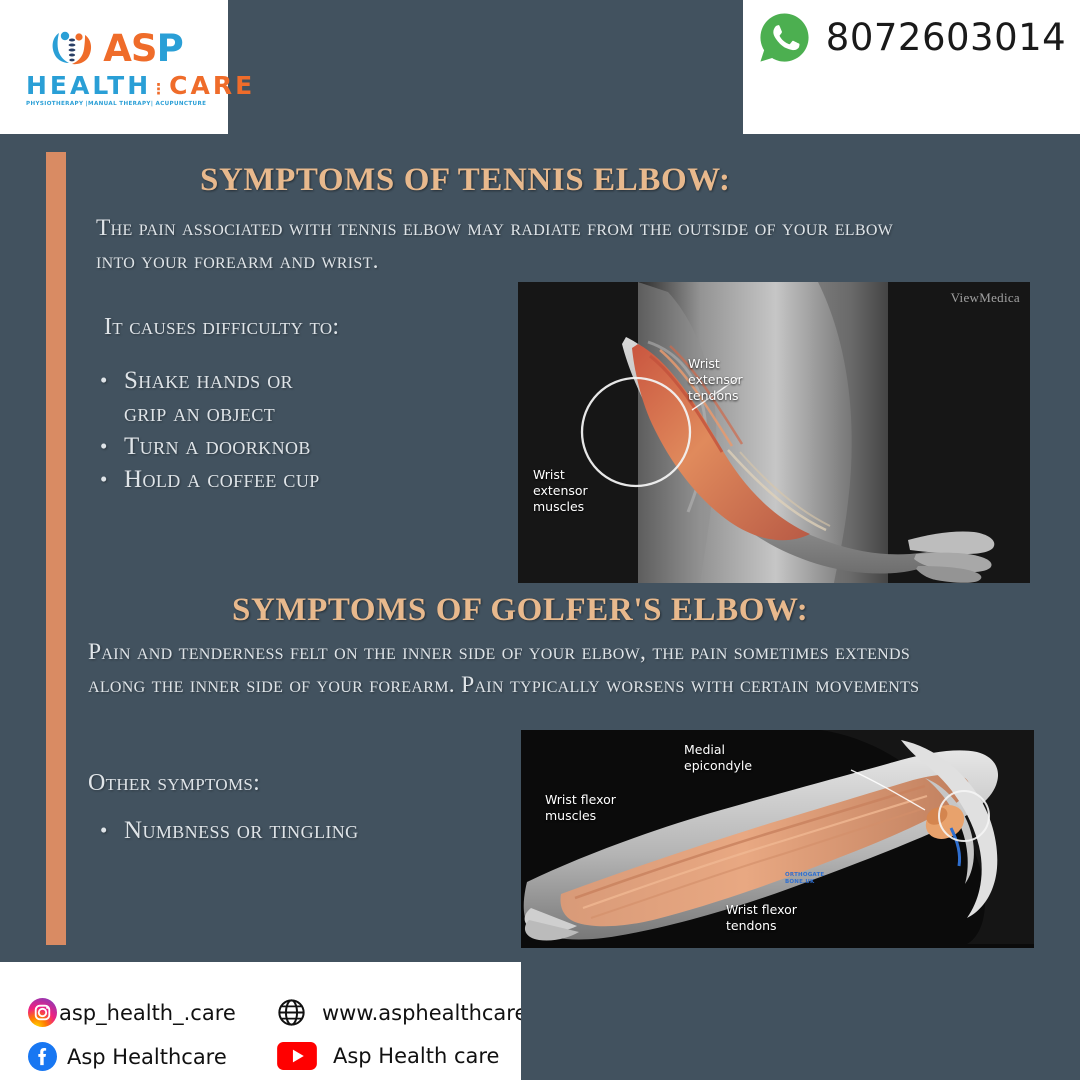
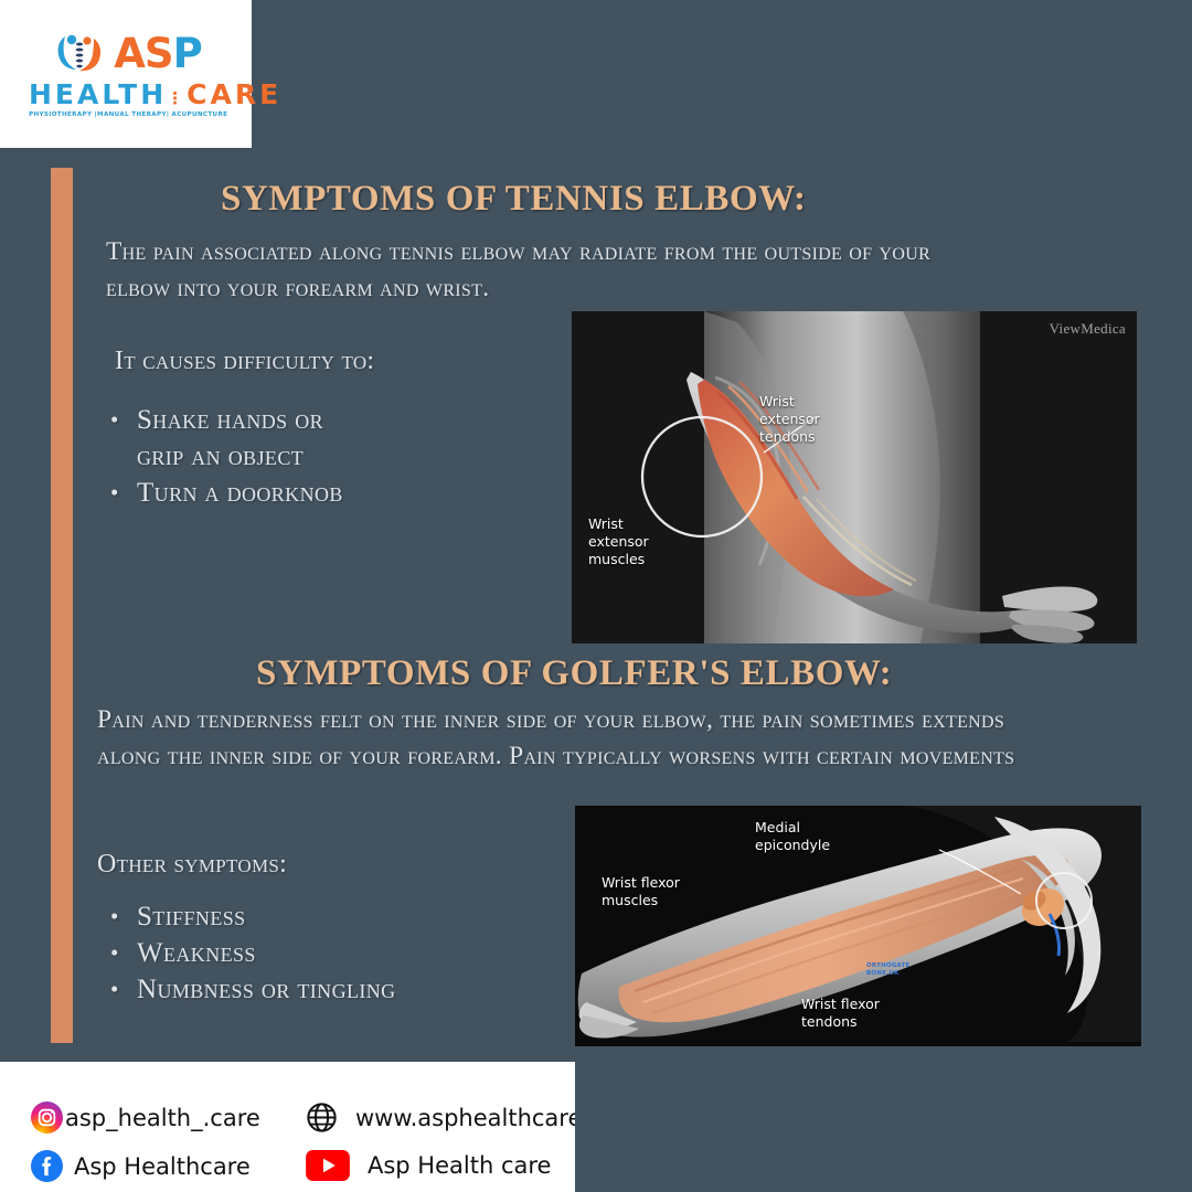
  ASP
  HEALTH⋮CARE
- 8072603014
  SYMPTOMS OF TENNIS ELBOW:
- The pain associated with tennis elbow may radiate from the outside of your elbow into your forearm and wrist.
+ The pain associated along tennis elbow may radiate from the outside of your elbow into your forearm and wrist.
  It causes difficulty to:
  Shake hands or
  grip an object
  Turn a doorknob
- Hold a coffee cup
  SYMPTOMS OF GOLFER'S ELBOW:
  Pain and tenderness felt on the inner side of your elbow, the pain sometimes extends along the inner side of your forearm. Pain typically worsens with certain movements
  Other symptoms:
+ Stiffness
+ Weakness
  Numbness or tingling
  Wrist
  extensor
  tendons
  Wrist
  extensor
  muscles
  ViewMedica
  Medial
  epicondyle
  Wrist flexor
  muscles
  Wrist flexor
  tendons
  asp_health_.care
  Asp Healthcare
  www.asphealthcare
  Asp Health care
